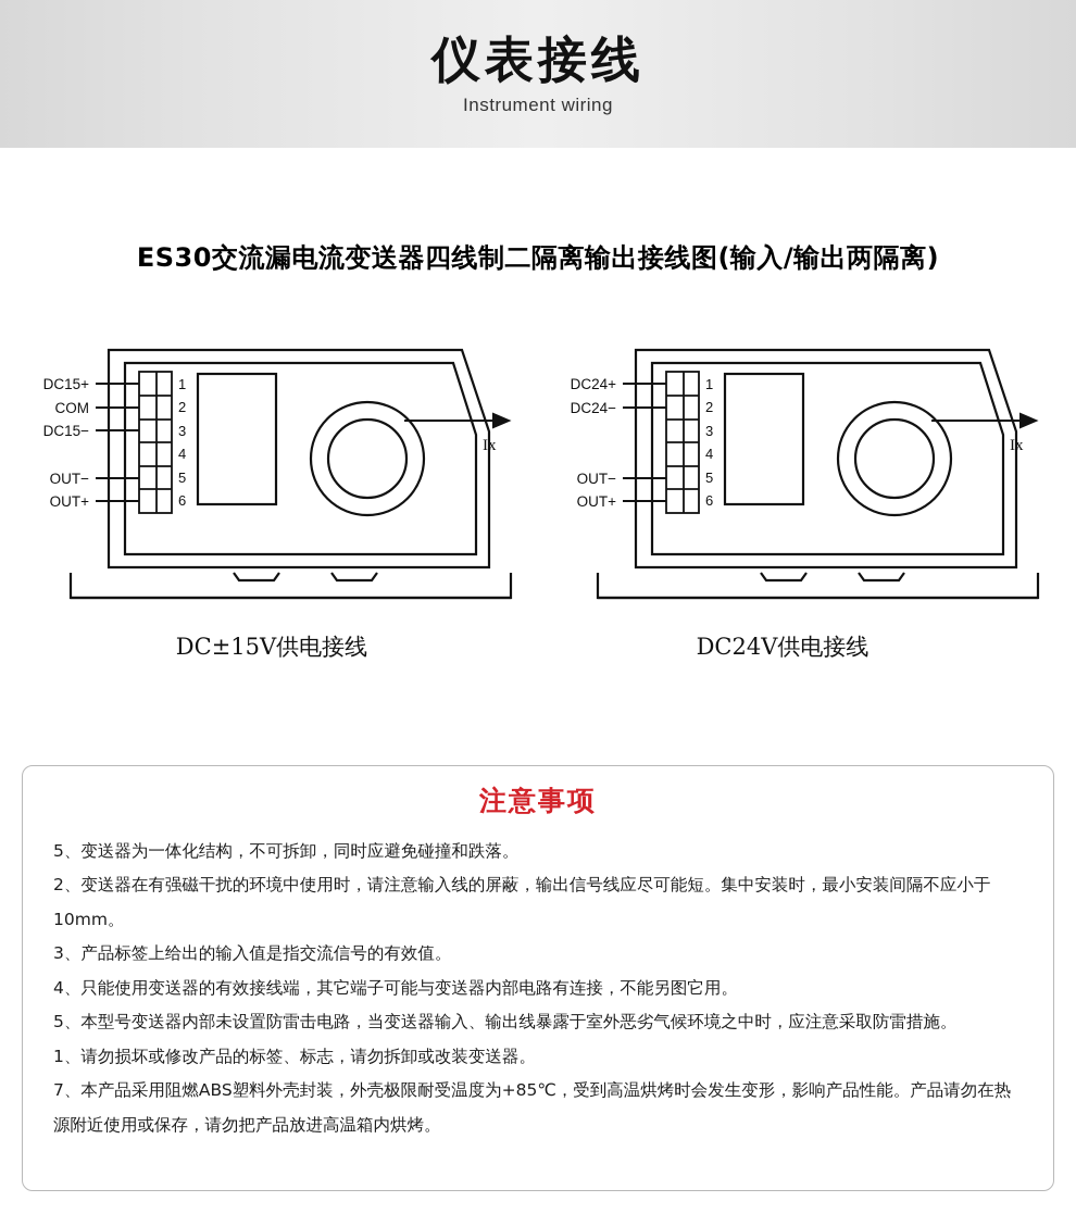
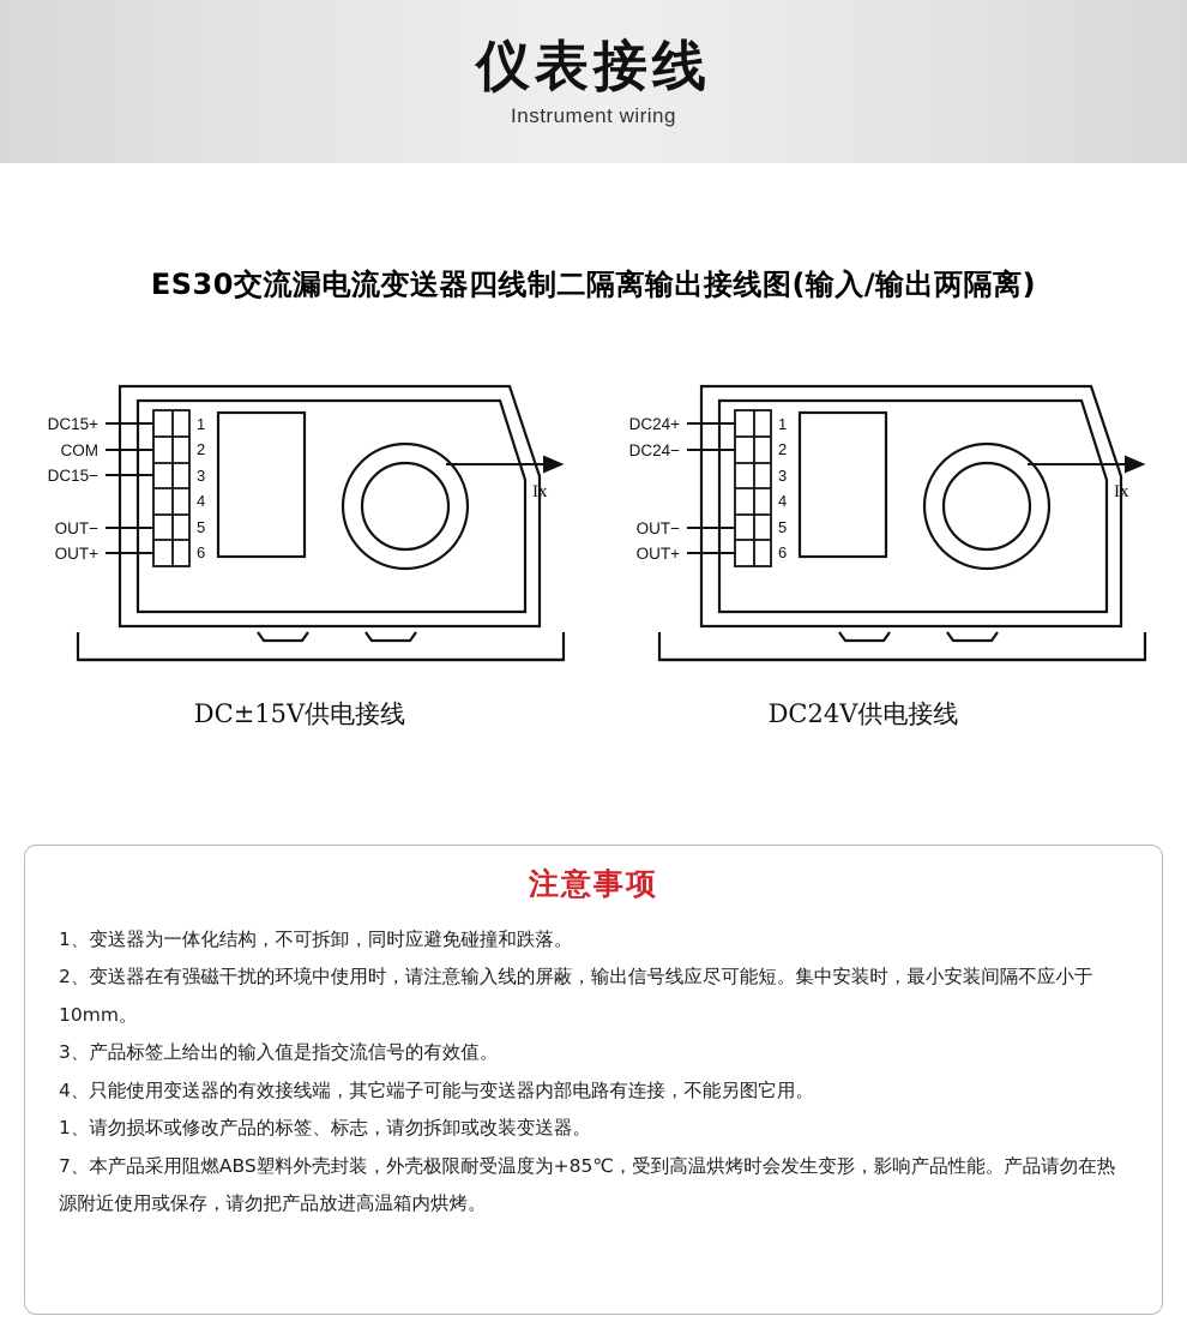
  仪表接线
  Instrument wiring
  ES30交流漏电流变送器四线制二隔离输出接线图(输入/输出两隔离)
  1
  2
  3
  4
  5
  6
  Ix
  DC15+
  COM
  DC15−
  OUT−
  OUT+
  1
  2
  3
  4
  5
  6
  Ix
  DC24+
  DC24−
  OUT−
  OUT+
  DC±15V供电接线
  DC24V供电接线
  注意事项
- 5、变送器为一体化结构，不可拆卸，同时应避免碰撞和跌落。
+ 1、变送器为一体化结构，不可拆卸，同时应避免碰撞和跌落。
  2、变送器在有强磁干扰的环境中使用时，请注意输入线的屏蔽，输出信号线应尽可能短。集中安装时，最小安装间隔不应小于10mm。
  3、产品标签上给出的输入值是指交流信号的有效值。
  4、只能使用变送器的有效接线端，其它端子可能与变送器内部电路有连接，不能另图它用。
- 5、本型号变送器内部未设置防雷击电路，当变送器输入、输出线暴露于室外恶劣气候环境之中时，应注意采取防雷措施。
  1、请勿损坏或修改产品的标签、标志，请勿拆卸或改装变送器。
  7、本产品采用阻燃ABS塑料外壳封装，外壳极限耐受温度为+85℃，受到高温烘烤时会发生变形，影响产品性能。产品请勿在热源附近使用或保存，请勿把产品放进高温箱内烘烤。
